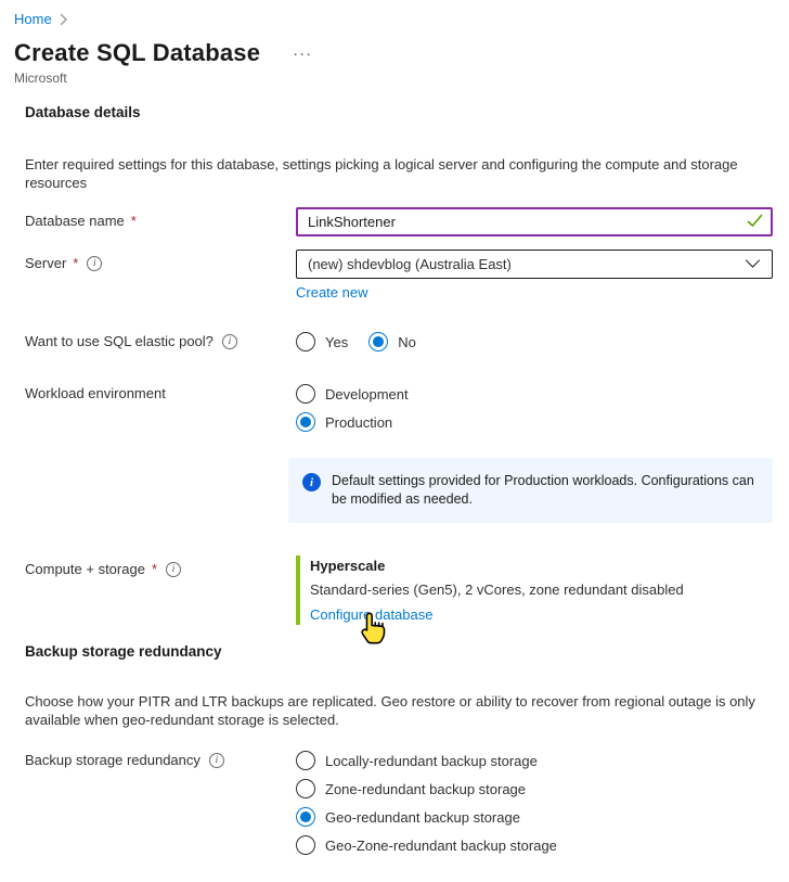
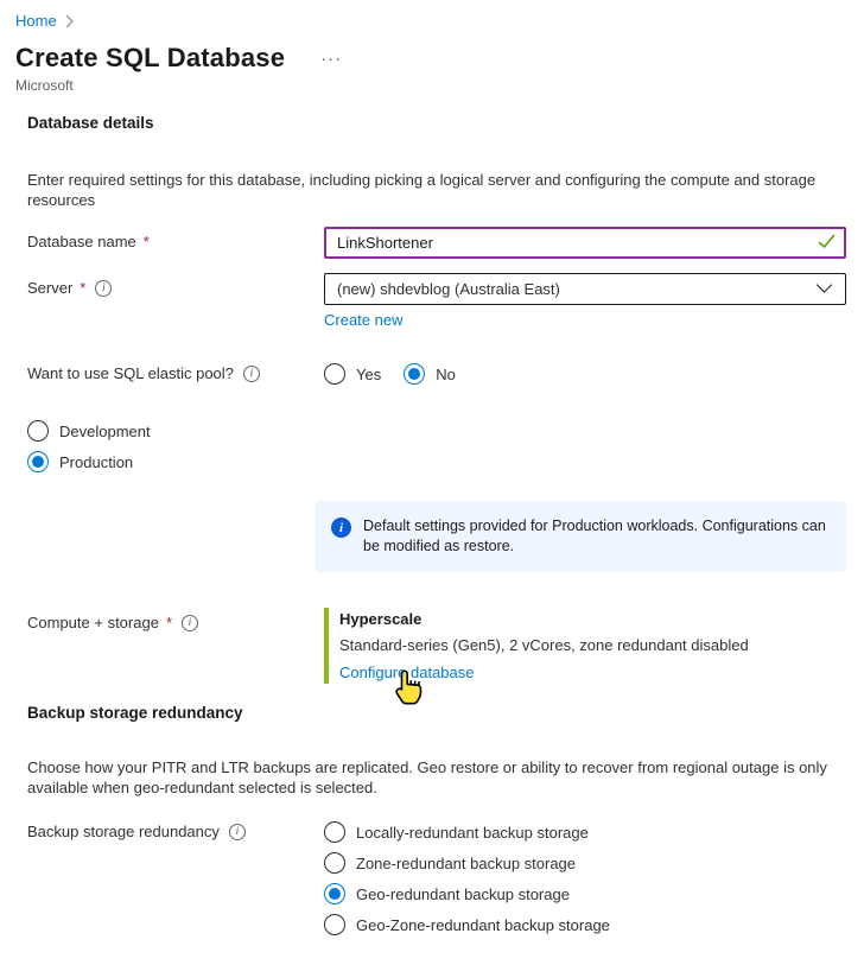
  Home
  Create SQL Database
  ···
  Microsoft
  Database details
- Enter required settings for this database, settings picking a logical server and configuring the compute and storage resources
+ Enter required settings for this database, including picking a logical server and configuring the compute and storage resources
  Database name
  *
  LinkShortener
  Server
  *
  (new) shdevblog (Australia East)
  Create new
  Want to use SQL elastic pool?
  Yes
  No
- Workload environment
  Development
  Production
- Default settings provided for Production workloads. Configurations can be modified as needed.
+ Default settings provided for Production workloads. Configurations can be modified as restore.
  Compute + storage
  *
  Hyperscale
  Standard-series (Gen5), 2 vCores, zone redundant disabled
  Configur database
  Backup storage redundancy
- Choose how your PITR and LTR backups are replicated. Geo restore or ability to recover from regional outage is only available when geo-redundant storage is selected.
+ Choose how your PITR and LTR backups are replicated. Geo restore or ability to recover from regional outage is only available when geo-redundant selected is selected.
  Backup storage redundancy
  Locally-redundant backup storage
  Zone-redundant backup storage
  Geo-redundant backup storage
  Geo-Zone-redundant backup storage
